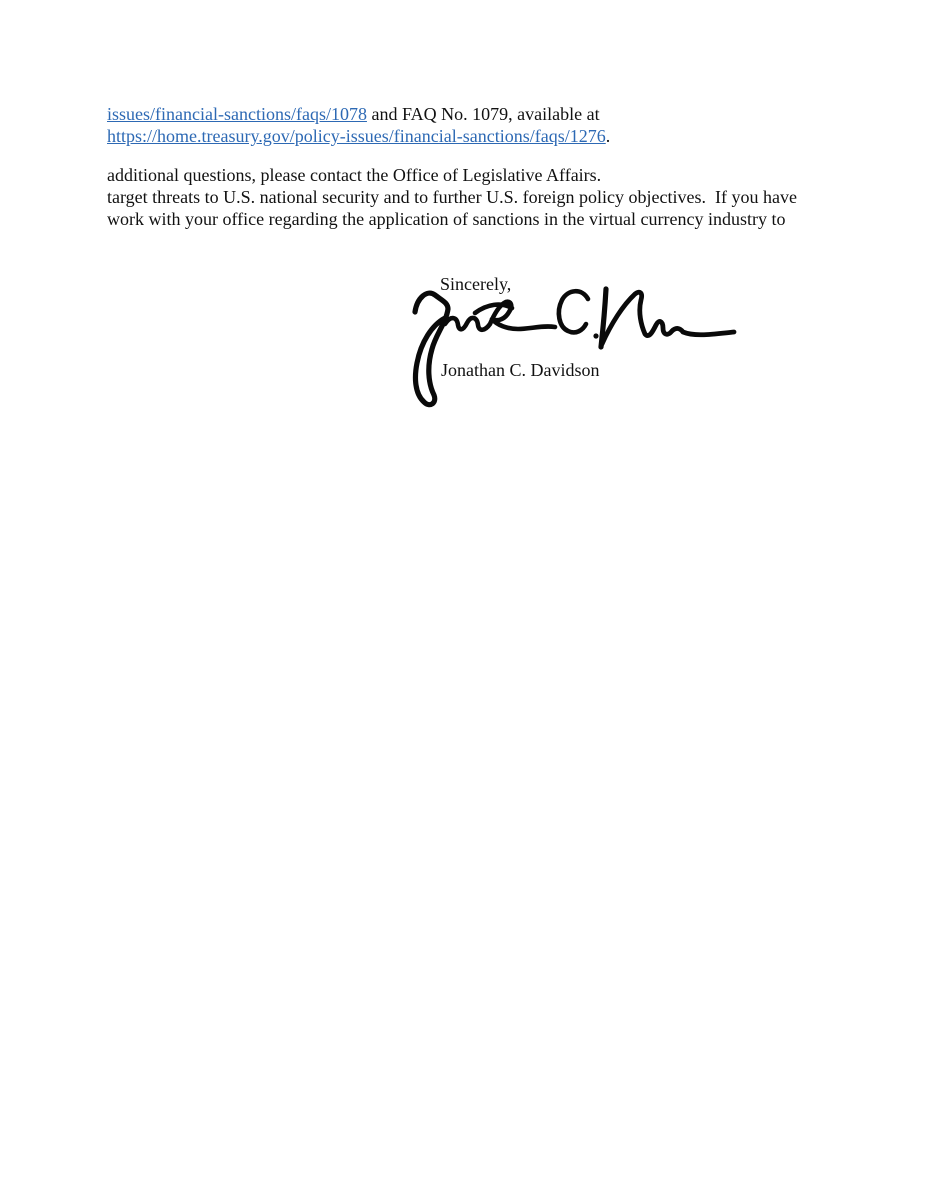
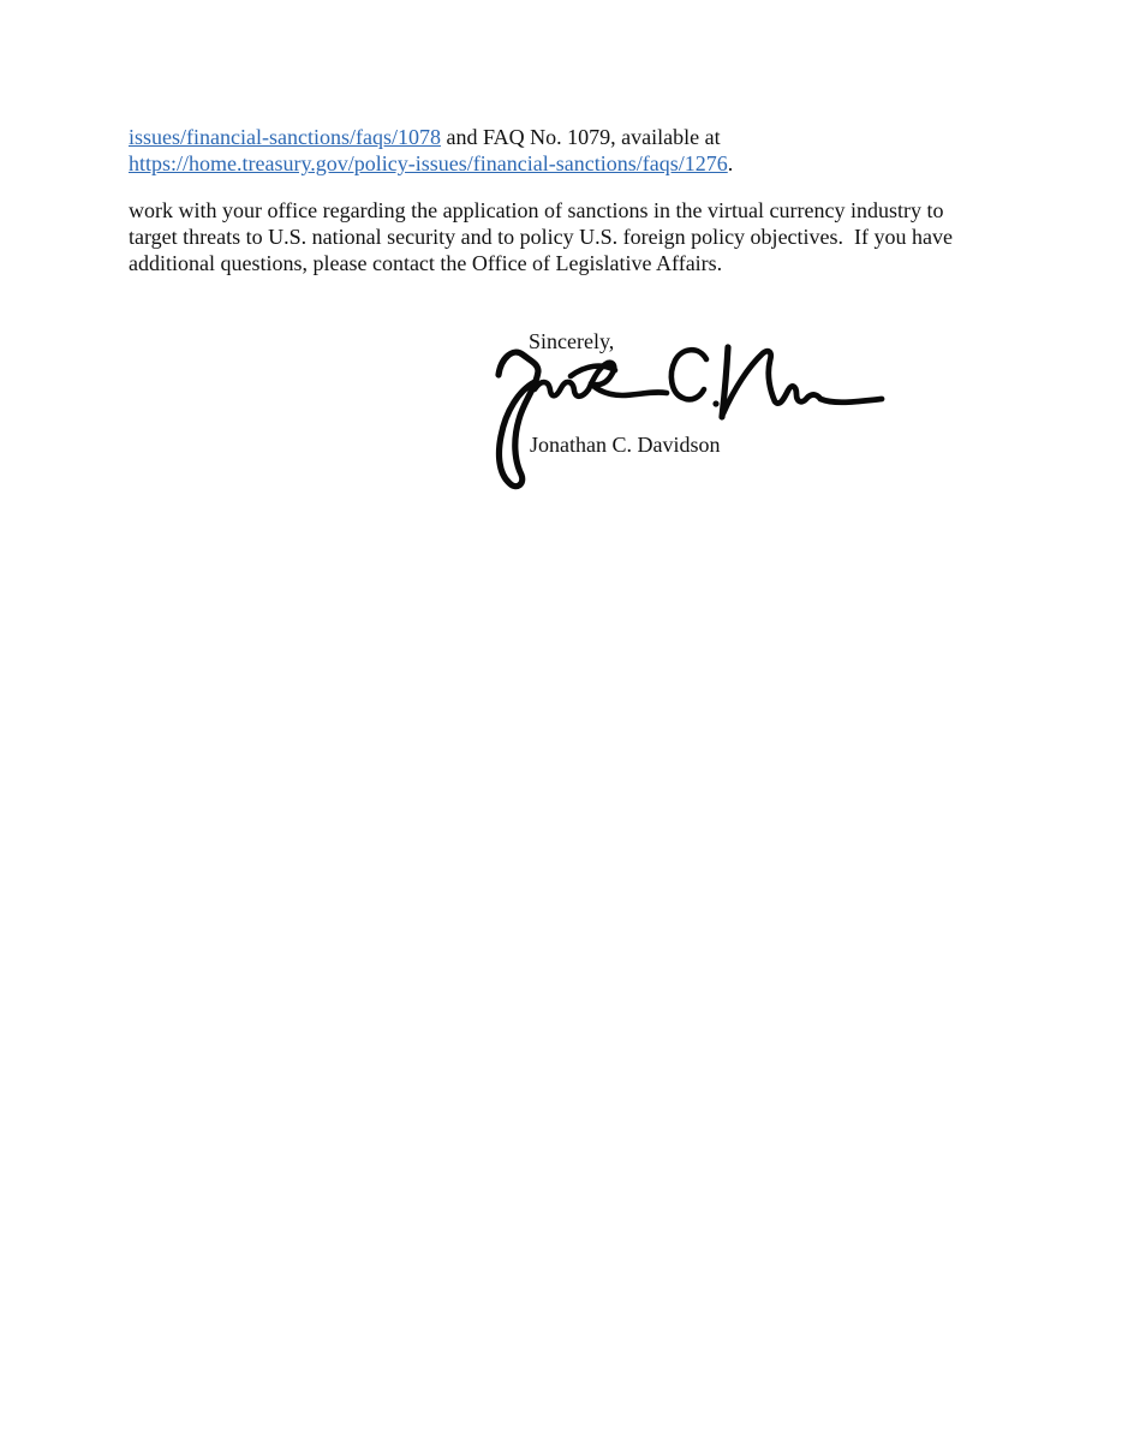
  issues/financial-sanctions/faqs/1078 and FAQ No. 1079, available at
  https://home.treasury.gov/policy-issues/financial-sanctions/faqs/1276.
- additional questions, please contact the Office of Legislative Affairs.
+ work with your office regarding the application of sanctions in the virtual currency industry to
- target threats to U.S. national security and to further U.S. foreign policy objectives. If you have
+ target threats to U.S. national security and to policy U.S. foreign policy objectives. If you have
- work with your office regarding the application of sanctions in the virtual currency industry to
+ additional questions, please contact the Office of Legislative Affairs.
  Sincerely,
  Jonathan C. Davidson
